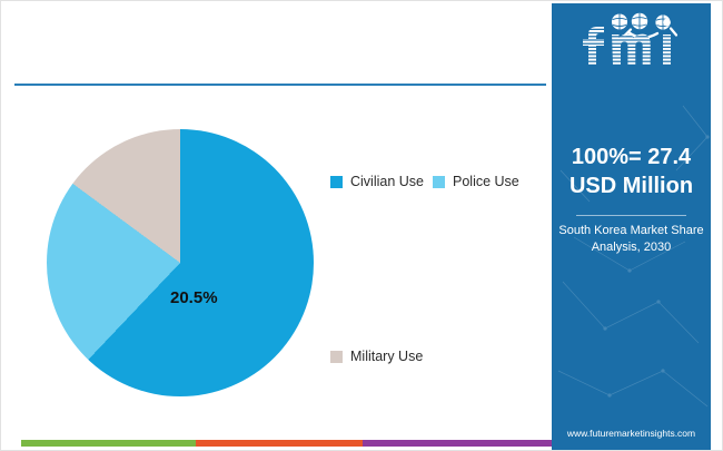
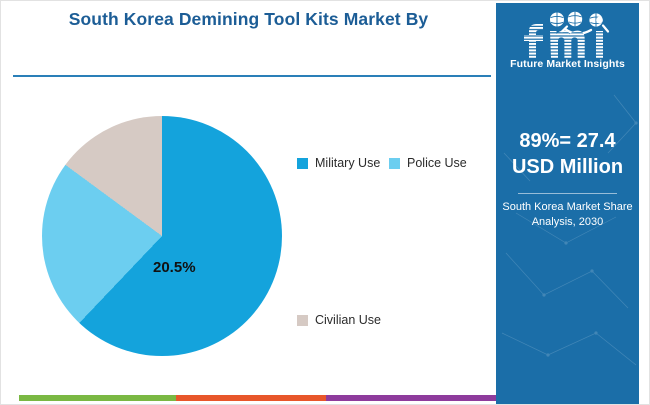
+ South Korea Demining Tool Kits Market By
  20.5%
- Civilian Use
+ Military Use
  Police Use
- Military Use
+ Civilian Use
+ Future Market Insights
- 100%= 27.4 USD Million
+ 89%= 27.4 USD Million
  South Korea Market Share Analysis, 2030
- www.futuremarketinsights.com
